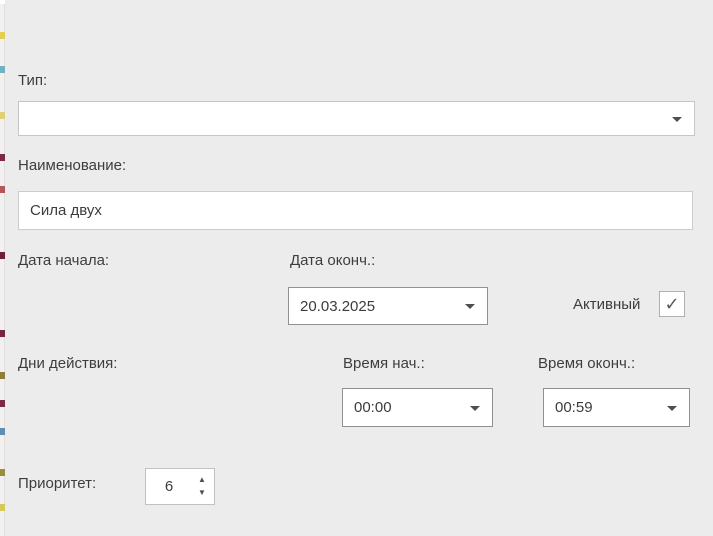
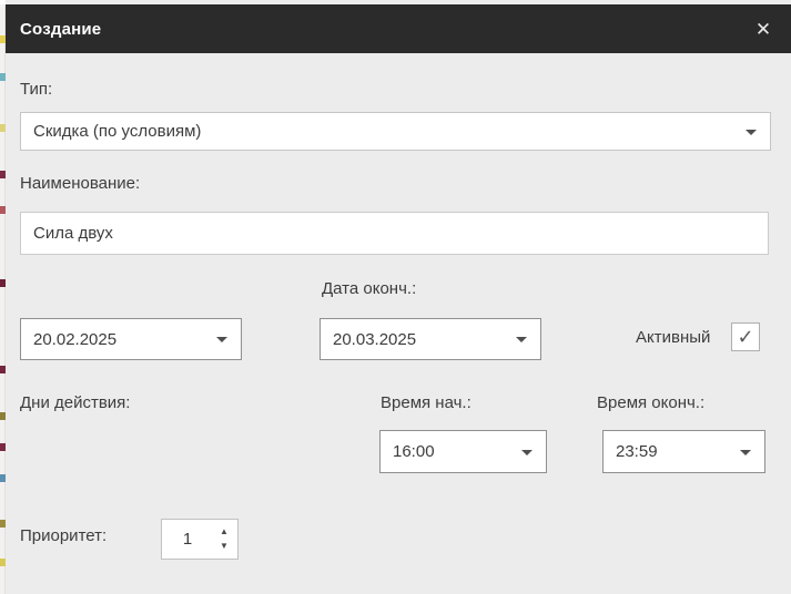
+ Создание
+ ✕
  Тип:
+ Скидка (по условиям)
  Наименование:
  Сила двух
- Дата начала:
  Дата оконч.:
+ 20.02.2025
  20.03.2025
  Активный
  ✓
  Дни действия:
  Время нач.:
  Время оконч.:
- 00:00
+ 16:00
- 00:59
+ 23:59
  Приоритет:
- 6
+ 1
  ▲
  ▼
